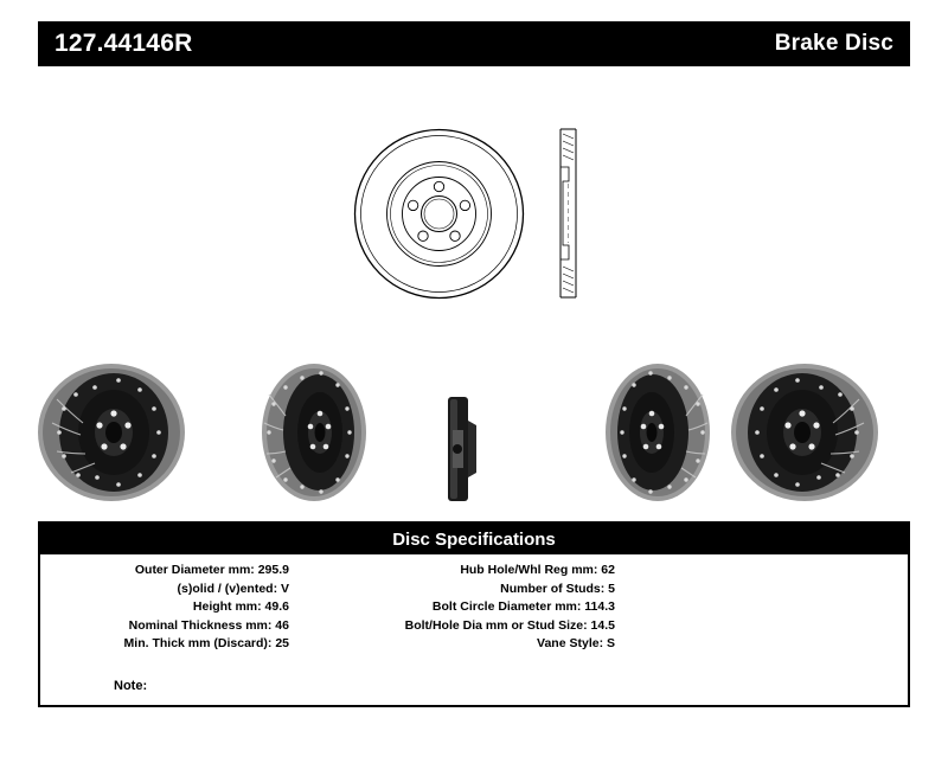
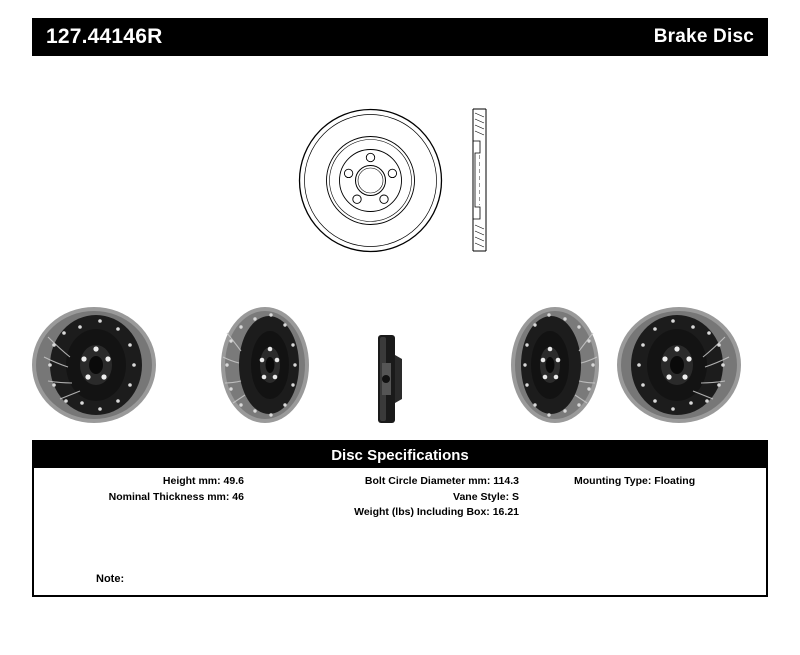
  127.44146R
  Brake Disc
  Disc Specifications
- Outer Diameter mm: 295.9
- (s)olid / (v)ented: V
  Height mm: 49.6
  Nominal Thickness mm: 46
- Min. Thick mm (Discard): 25
- Hub Hole/Whl Reg mm: 62
- Number of Studs: 5
  Bolt Circle Diameter mm: 114.3
- Bolt/Hole Dia mm or Stud Size: 14.5
  Vane Style: S
+ Weight (lbs) Including Box: 16.21
+ Mounting Type: Floating
  Note:
